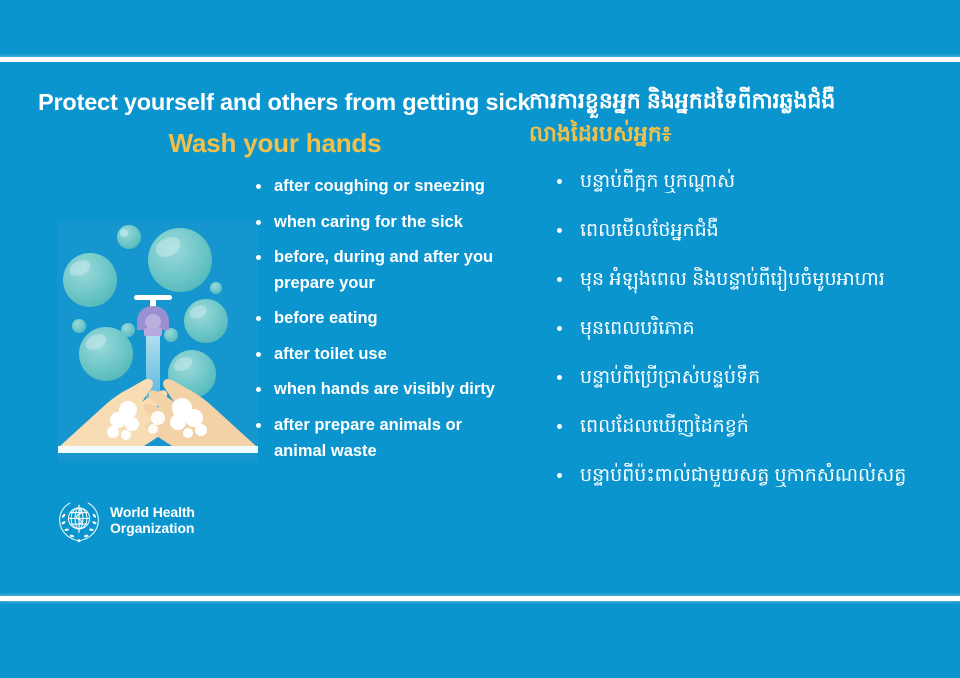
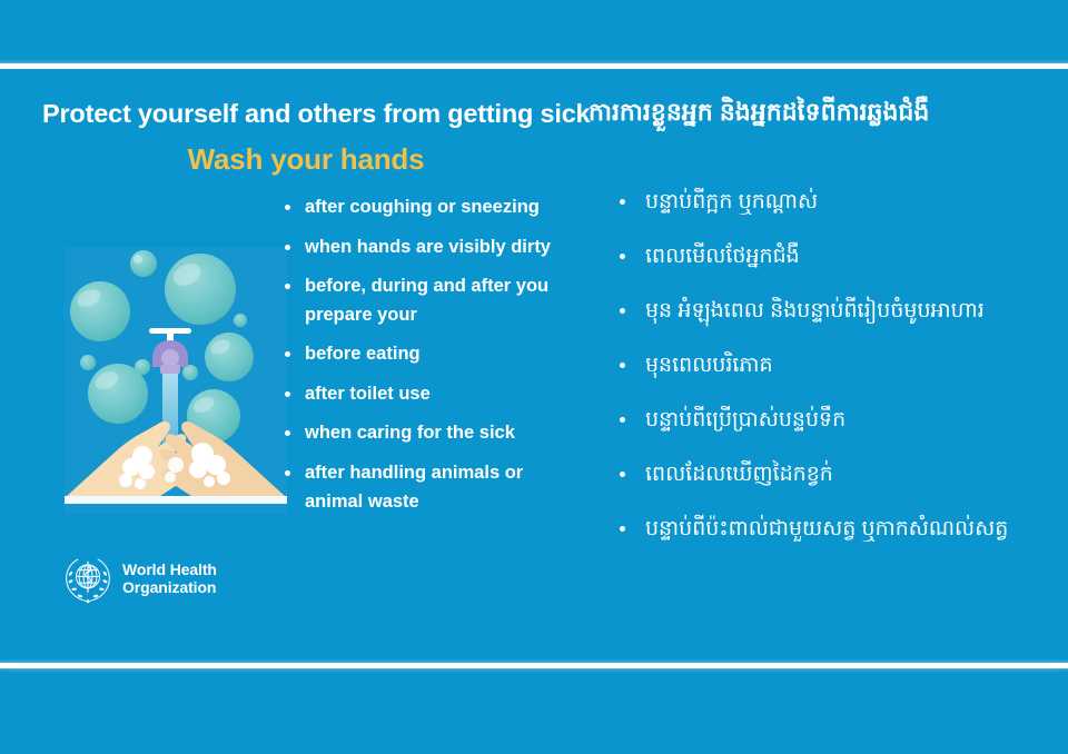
  Protect yourself and others from getting sic
  Wash your hands
  after coughing or sneezing
- when caring for the sick
+ when hands are visibly dirty
  before, during and after you prepare your
  before eating
  after toilet use
- when hands are visibly dirty
+ when caring for the sick
- after prepare animals or animal waste
+ after handling animals or animal waste
  World Health
  Organization
  ការការខ្លួនអ្នក និងអ្នកដទៃពីការឆ្លងជំងឺ
- លាងដៃរបស់អ្នក៖
  បន្ទាប់ពីក្អក ឬកណ្ដាស់
  ពេលមើលថែអ្នកជំងឺ
  មុន អំឡុងពេល និងបន្ទាប់ពីរៀបចំមូបអាហារ
  មុនពេលបរិភោគ
  បន្ទាប់ពីប្រើប្រាស់បន្ទប់ទឹក
  ពេលដែលឃើញដៃកខ្វក់
  បន្ទាប់ពីប៉ះពាល់ជាមួយសត្វ ឬកាកសំណល់សត្វ
